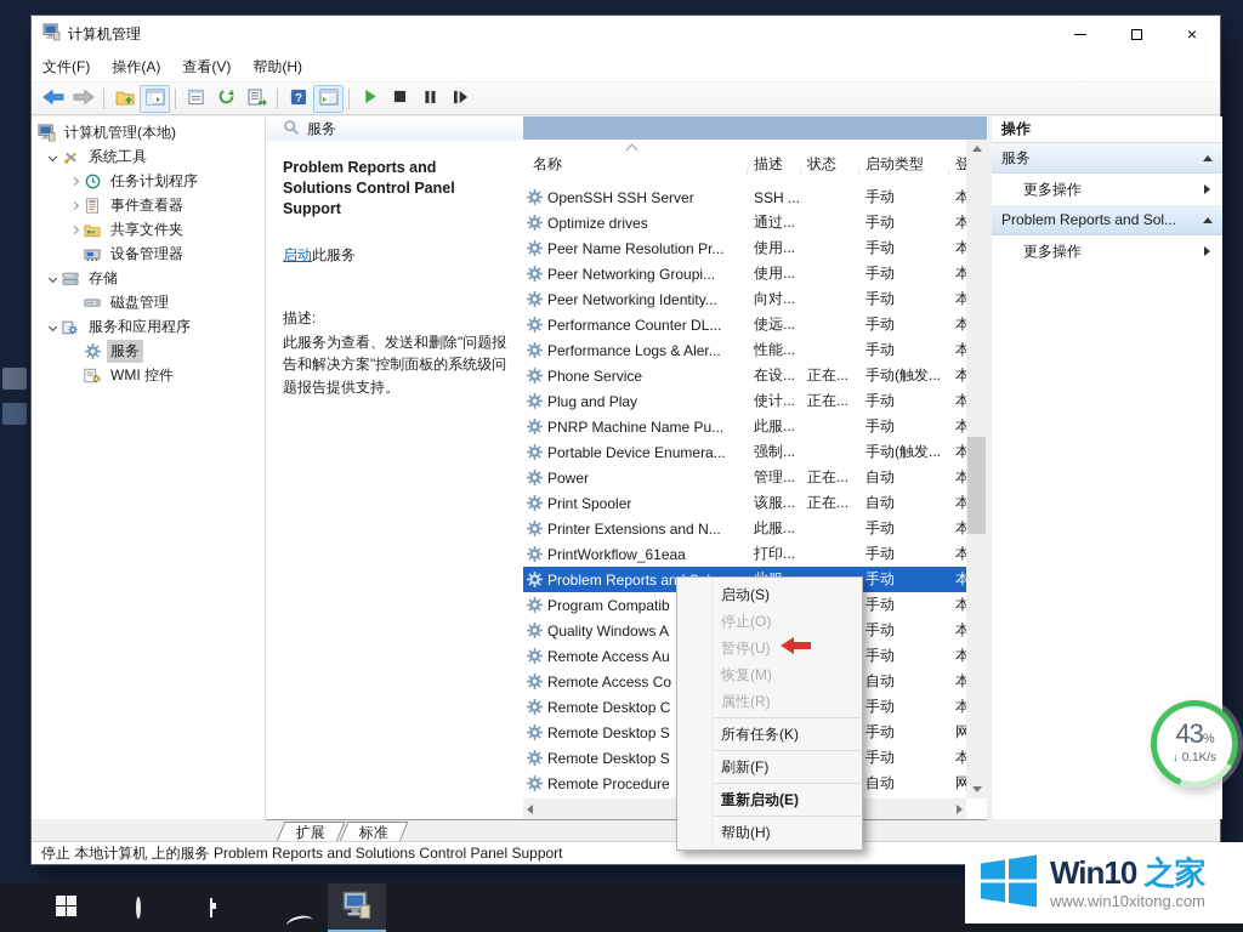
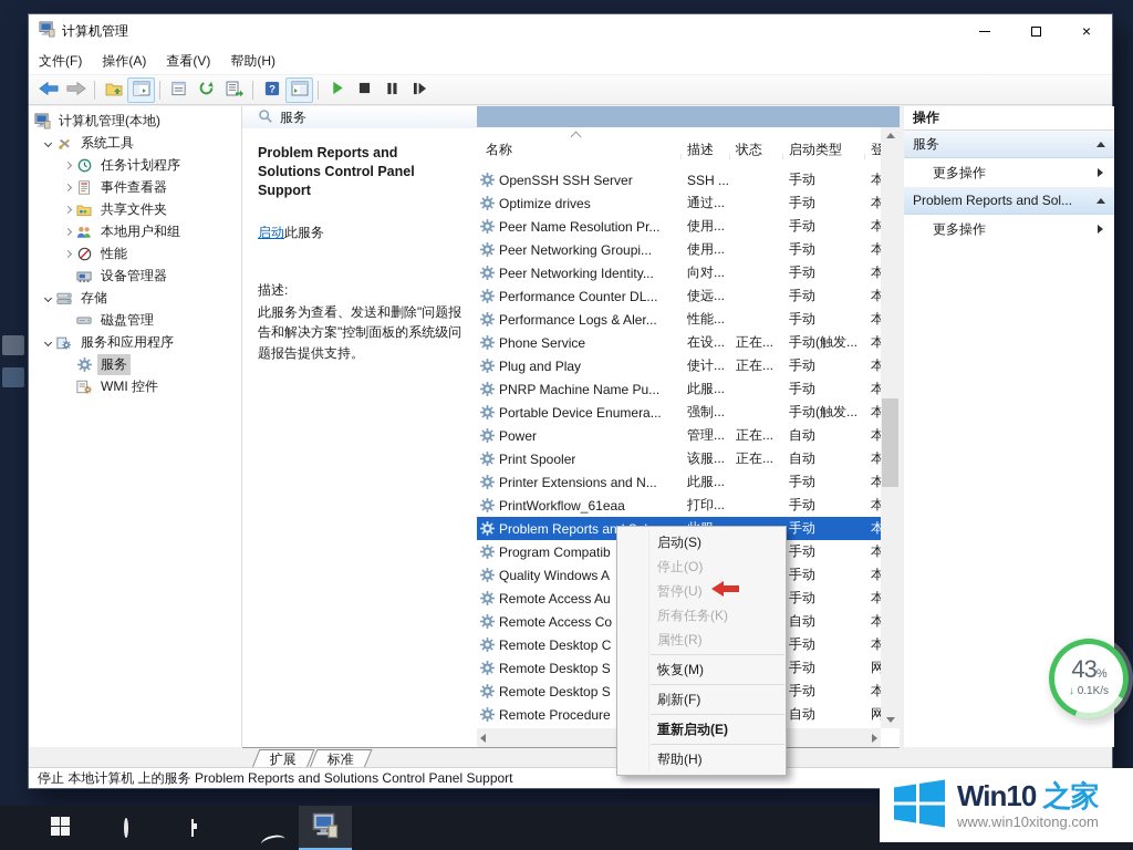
  计算机管理
  ×
  文件(F)
  操作(A)
  查看(V)
  帮助(H)
  ?
  计算机管理(本地)
  系统工具
  任务计划程序
  事件查看器
  共享文件夹
+ 本地用户和组
+ 性能
  设备管理器
  存储
  磁盘管理
  服务和应用程序
  服务
  WMI 控件
  服务
  Problem Reports and Solutions Control Panel Support
  启动此服务
  描述:
  此服务为查看、发送和删除"问题报告和解决方案"控制面板的系统级问题报告提供支持。
  名称
  描述
  状态
  启动类型
  登
  OpenSSH SSH Server
  SSH ...
  手动
  本
  Optimize drives
  通过...
  手动
  本
  Peer Name Resolution Pr...
  使用...
  手动
  本
  Peer Networking Groupi...
  使用...
  手动
  本
  Peer Networking Identity...
  向对...
  手动
  本
  Performance Counter DL...
  使远...
  手动
  本
  Performance Logs & Aler...
  性能...
  手动
  本
  Phone Service
  在设...
  正在...
  手动(触发...
  本
  Plug and Play
  使计...
  正在...
  手动
  本
  PNRP Machine Name Pu...
  此服...
  手动
  本
  Portable Device Enumera...
  强制...
  手动(触发...
  本
  Power
  管理...
  正在...
  自动
  本
  Print Spooler
  该服...
  正在...
  自动
  本
  Printer Extensions and N...
  此服...
  手动
  本
  PrintWorkflow_61eaa
  打印...
  手动
  本
  手动
  本
  Program Compatib
  手动
  本
  Quality Windows A
  手动
  本
  Remote Access Au
  手动
  本
  Remote Access Co
  自动
  本
  Remote Desktop C
  手动
  本
  Remote Desktop S
  手动
  网
  Remote Desktop S
  手动
  本
  Remote Procedure
  自动
  网
  操作
  服务
  更多操作
  Problem Reports and Sol...
  更多操作
  停止 本地计算机 上的服务 Problem Reports and Solutions Control Panel Support
  启动(S)
  停止(O)
  暂停(U)
- 恢复(M)
+ 所有任务(K)
  属性(R)
- 所有任务(K)
+ 恢复(M)
  刷新(F)
  重新启动(E)
  帮助(H)
  43%
  ↓ 0.1K/s
  Win10 之家
  www.win10xitong.com
